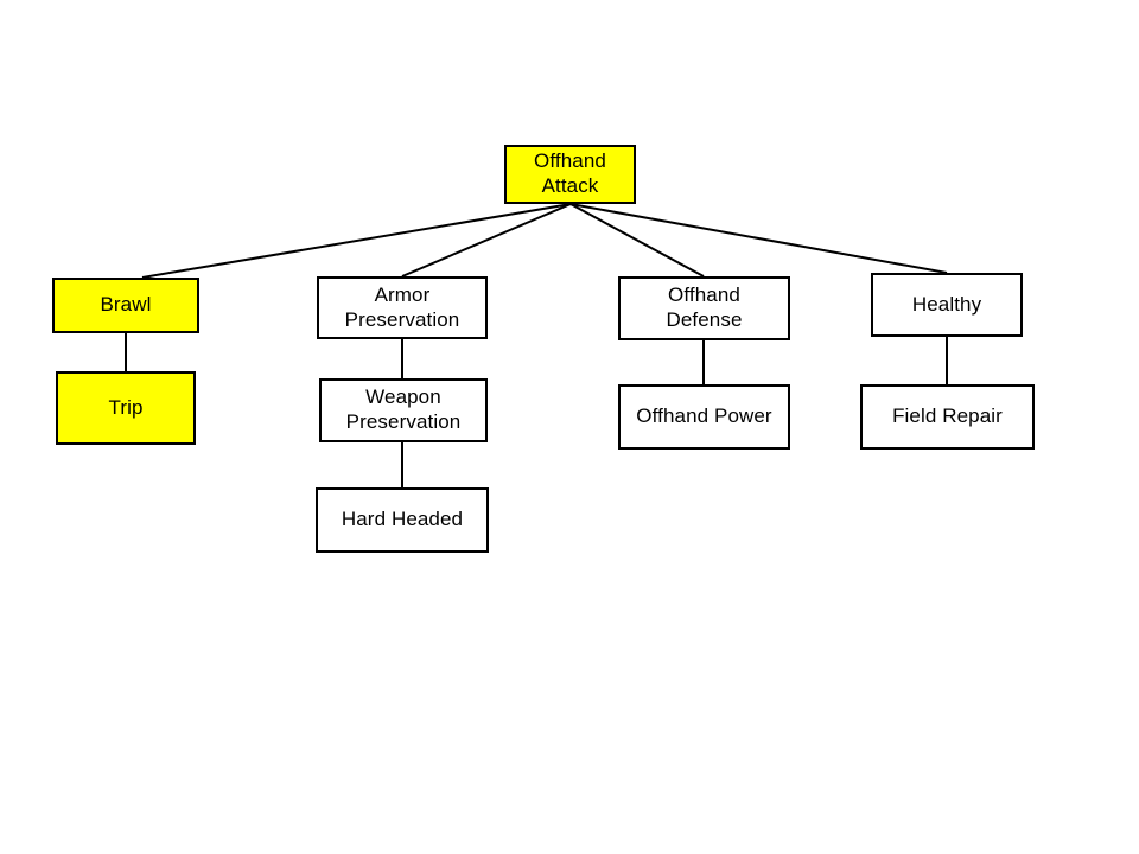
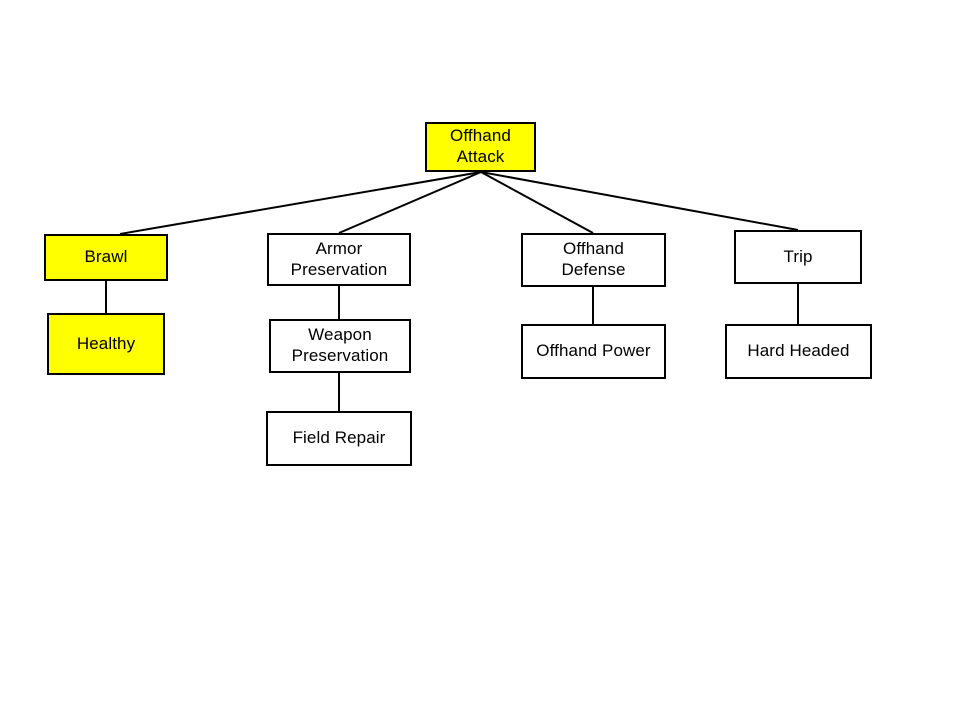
  Offhand
  Attack
  Brawl
- Trip
+ Healthy
  Armor
  Preservation
  Weapon
  Preservation
- Hard Headed
+ Field Repair
  Offhand
  Defense
  Offhand Power
- Healthy
+ Trip
- Field Repair
+ Hard Headed
